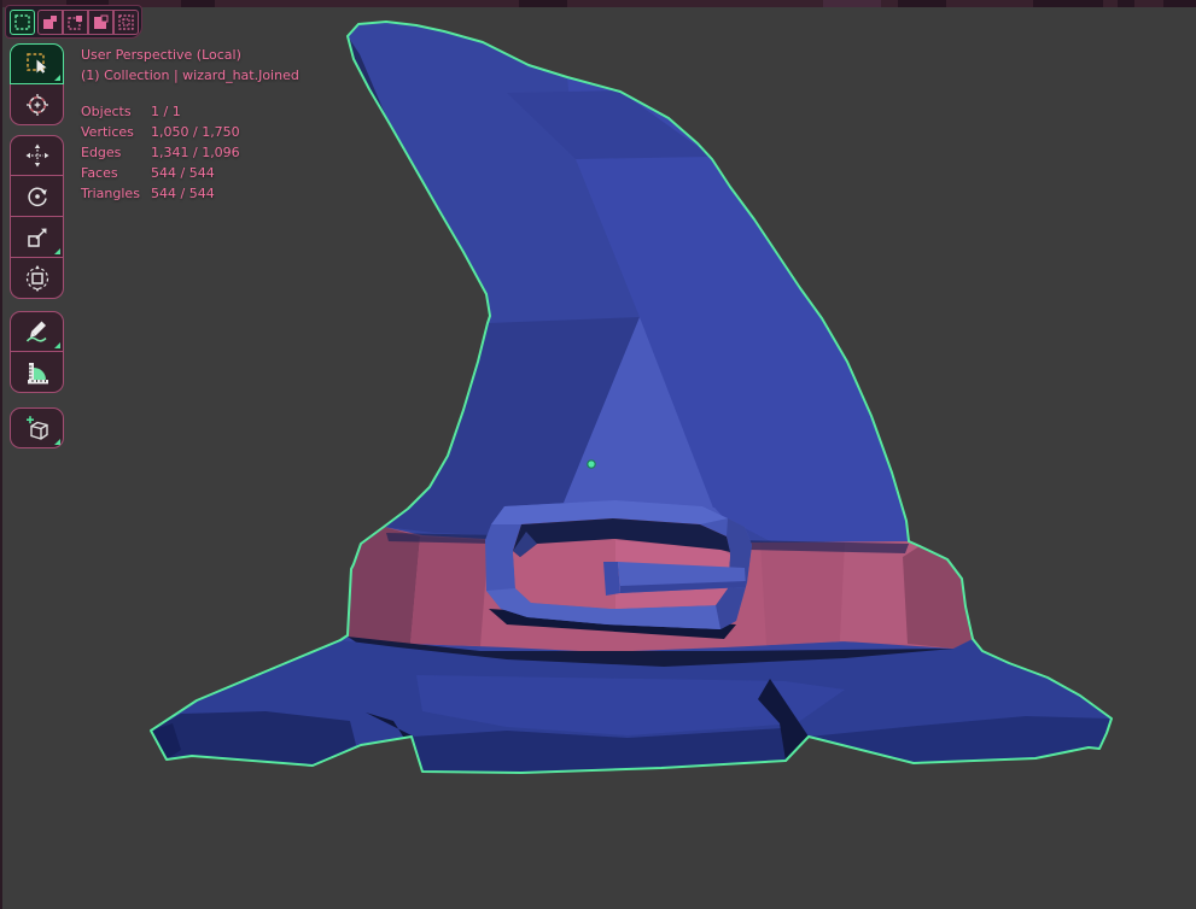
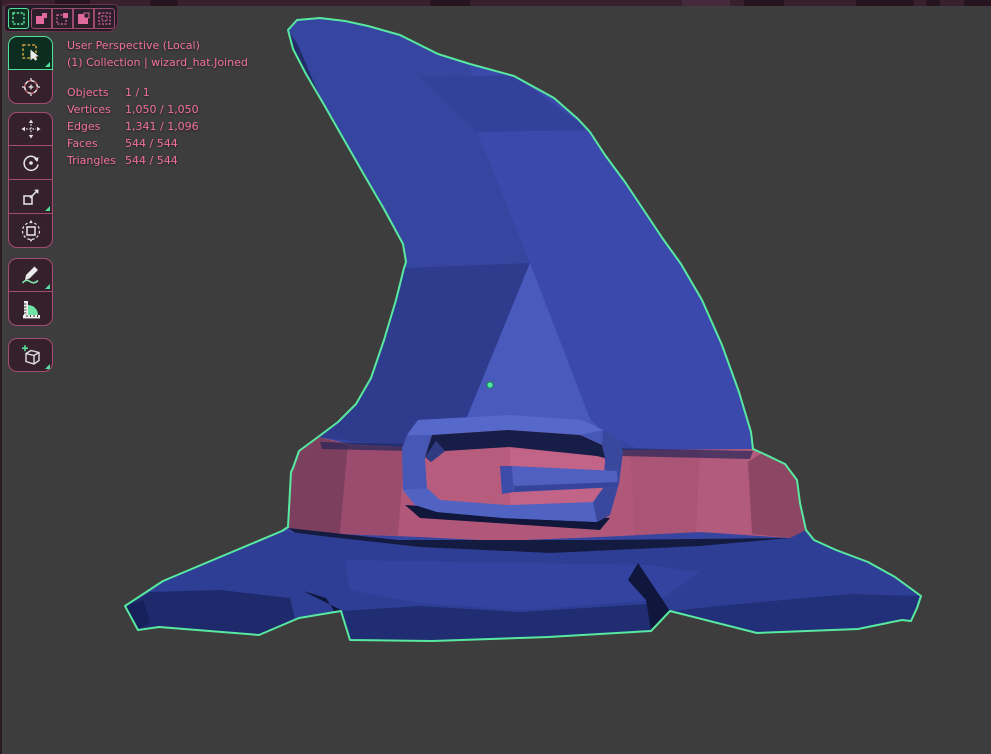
  User Perspective (Local)
  (1) Collection | wizard_hat.Joined
  Objects
  1 / 1
  Vertices
- 1,050 / 1,750
+ 1,050 / 1,050
  Edges
  1,341 / 1,096
  Faces
  544 / 544
  Triangles
  544 / 544
